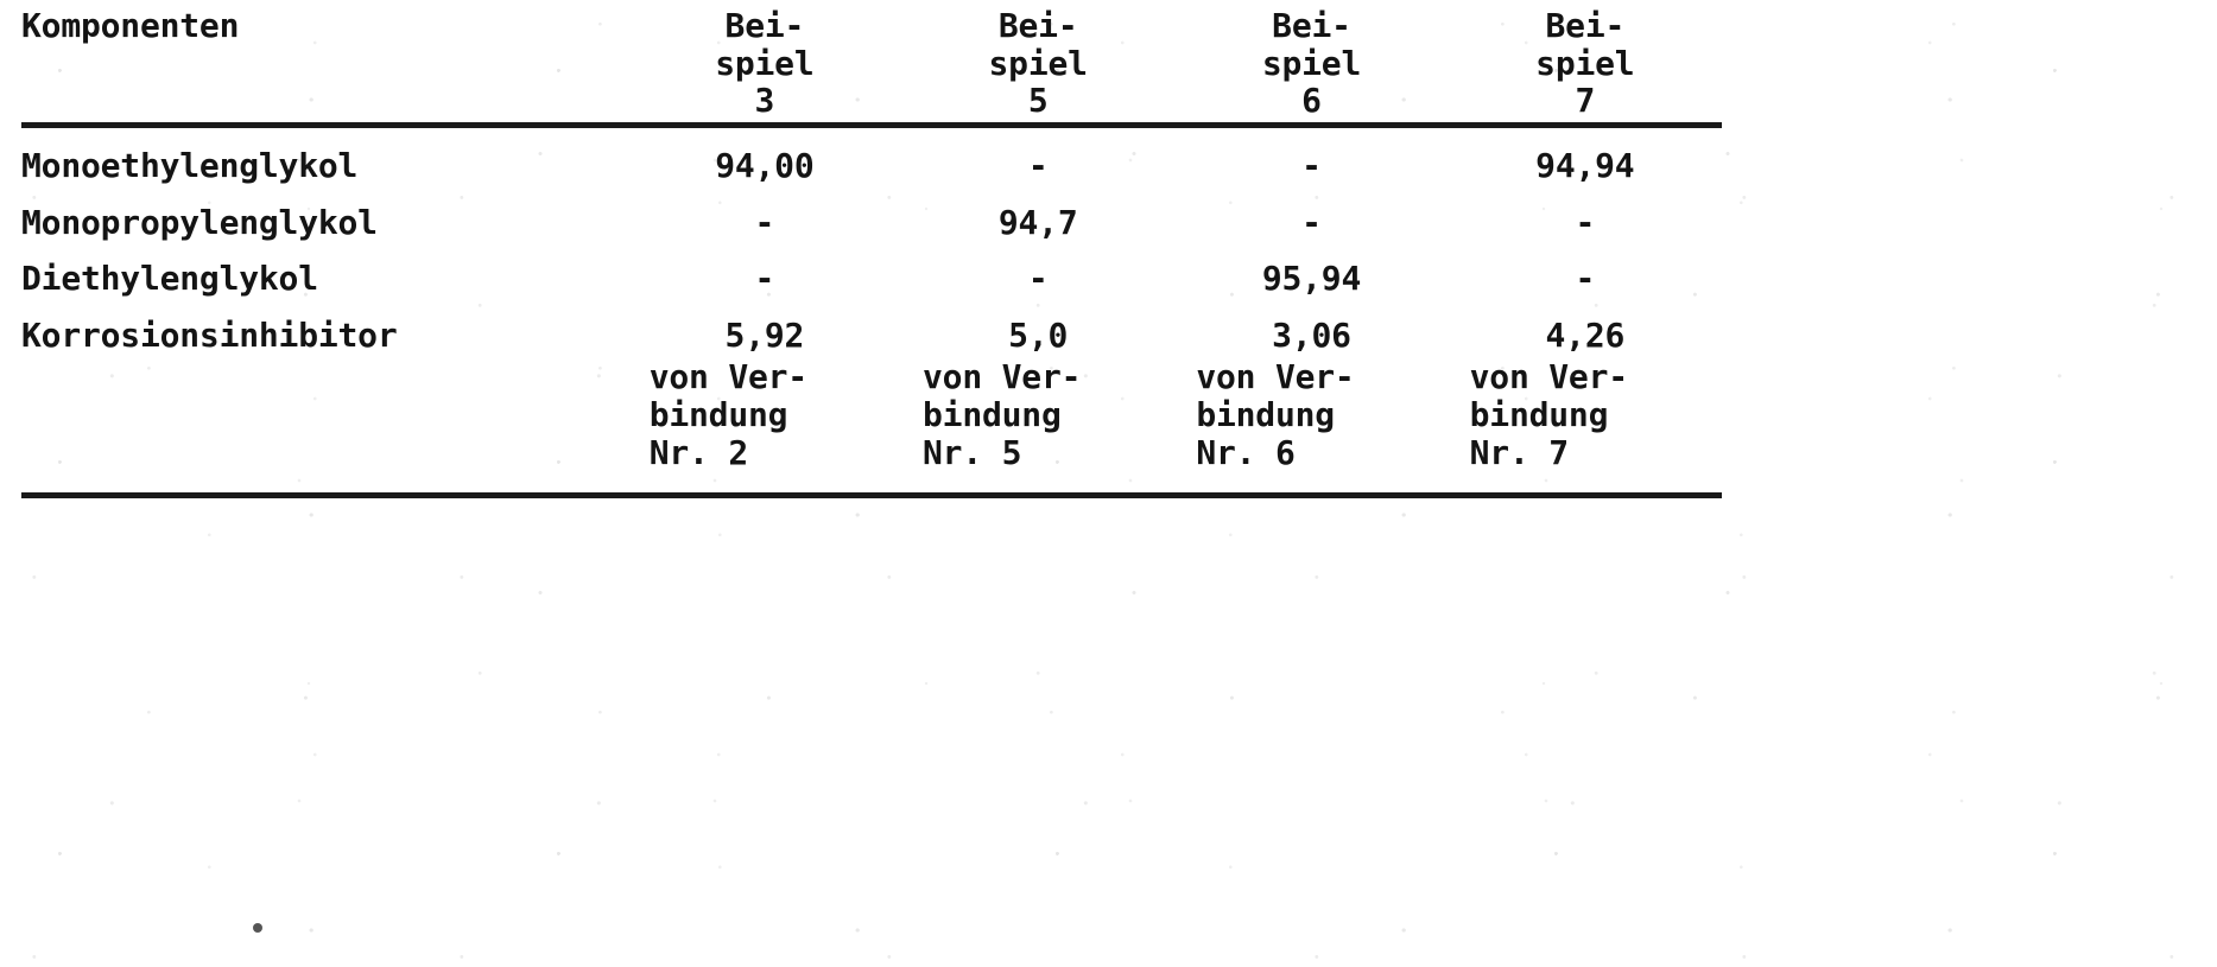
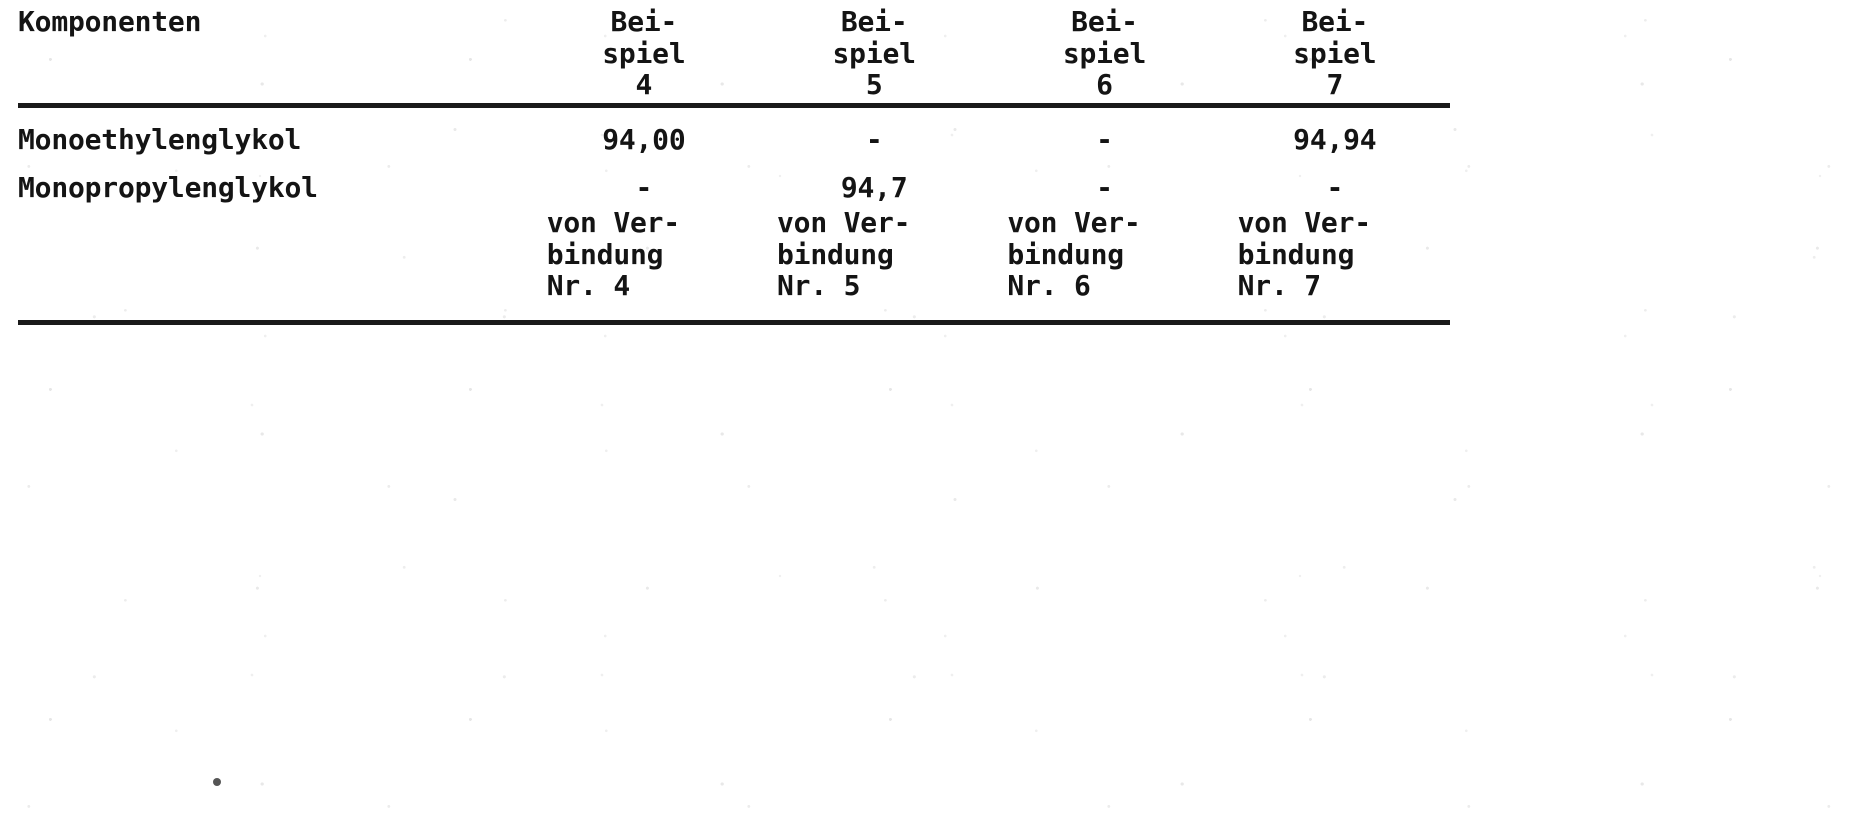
- Komponenten	Bei- spiel 3	Bei- spiel 5	Bei- spiel 6	Bei- spiel 7
+ Komponenten	Bei- spiel 4	Bei- spiel 5	Bei- spiel 6	Bei- spiel 7
  Monoethylenglykol	94,00	-	-	94,94
  Monopropylenglykol	-	94,7	-	-
- Diethylenglykol	-	-	95,94	-
- Korrosionsinhibitor	5,92	5,0	3,06	4,26
- 	von Ver- bindung Nr. 2	von Ver- bindung Nr. 5	von Ver- bindung Nr. 6	von Ver- bindung Nr. 7
+ 	von Ver- bindung Nr. 4	von Ver- bindung Nr. 5	von Ver- bindung Nr. 6	von Ver- bindung Nr. 7
